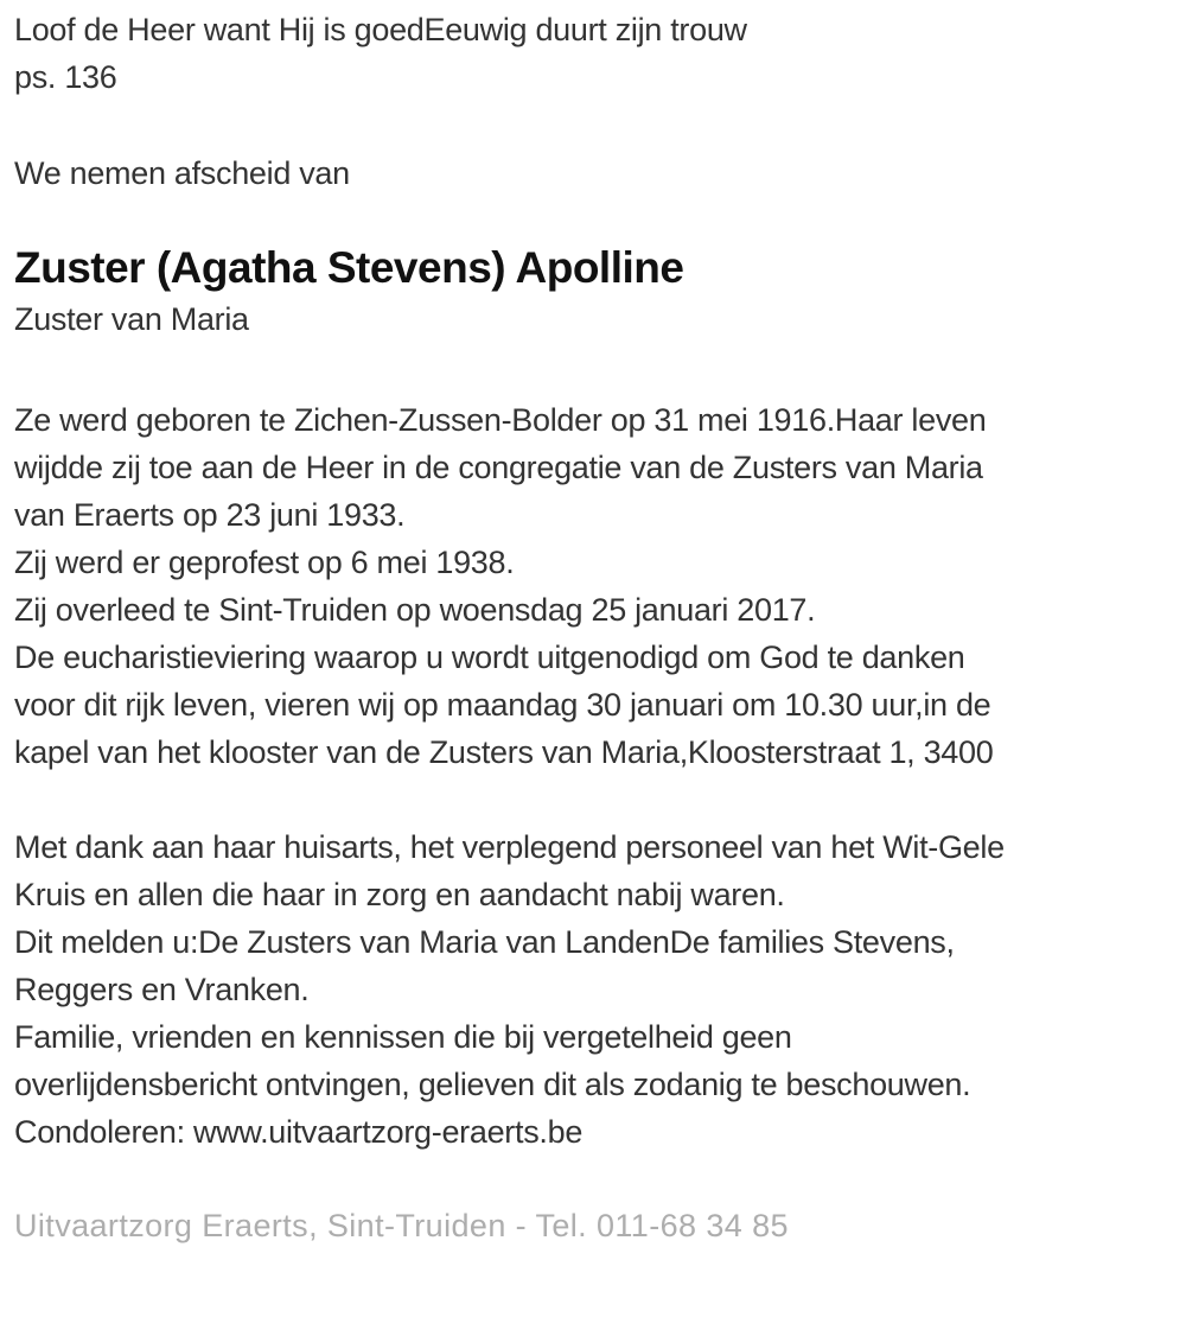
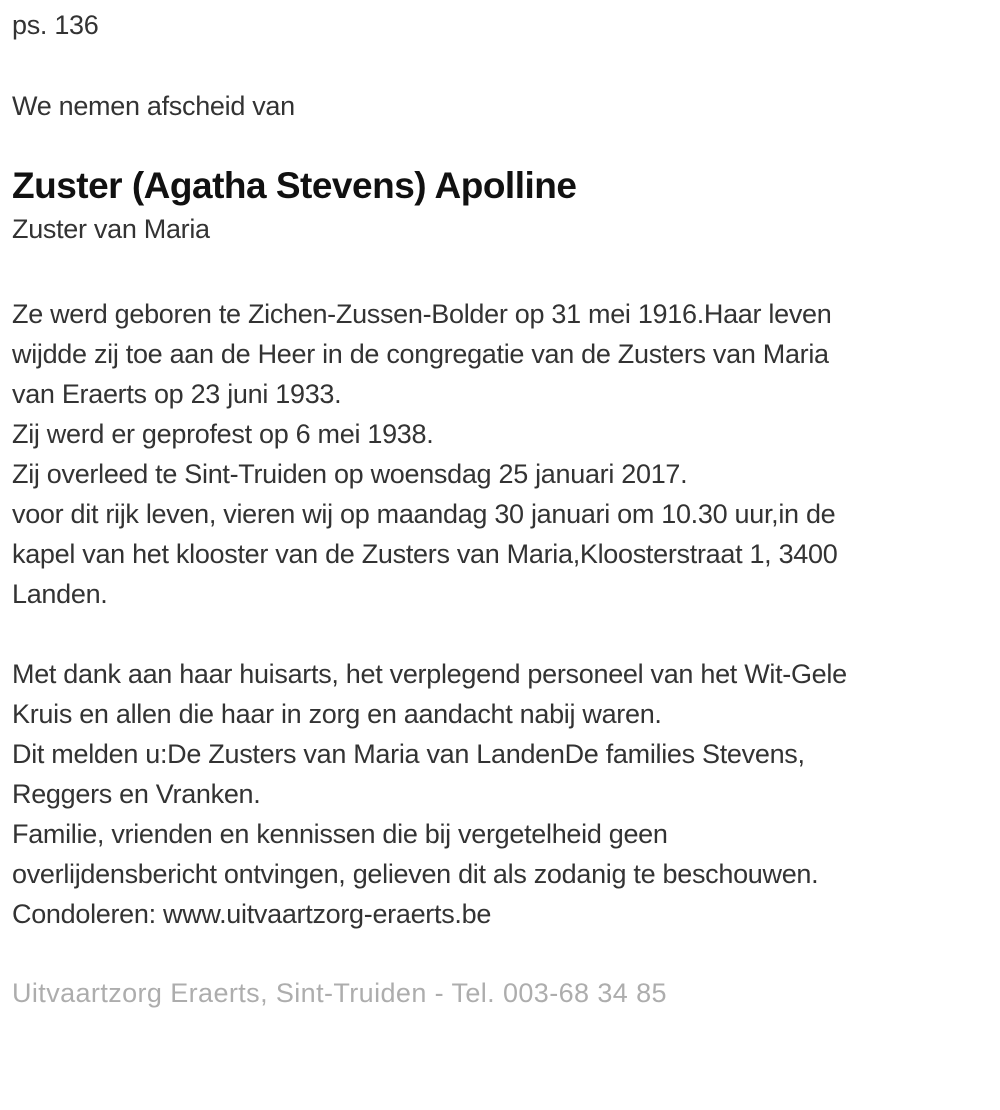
- Loof de Heer want Hij is goedEeuwig duurt zijn trouw
  ps. 136
  We nemen afscheid van
  Zuster (Agatha Stevens) Apolline
  Zuster van Maria
  Ze werd geboren te Zichen-Zussen-Bolder op 31 mei 1916.Haar leven
  wijdde zij toe aan de Heer in de congregatie van de Zusters van Maria
  van Eraerts op 23 juni 1933.
  Zij werd er geprofest op 6 mei 1938.
  Zij overleed te Sint-Truiden op woensdag 25 januari 2017.
- De eucharistieviering waarop u wordt uitgenodigd om God te danken
  voor dit rijk leven, vieren wij op maandag 30 januari om 10.30 uur,in de
  kapel van het klooster van de Zusters van Maria,Kloosterstraat 1, 3400
+ Landen.
  Met dank aan haar huisarts, het verplegend personeel van het Wit-Gele
  Kruis en allen die haar in zorg en aandacht nabij waren.
  Dit melden u:De Zusters van Maria van LandenDe families Stevens,
  Reggers en Vranken.
  Familie, vrienden en kennissen die bij vergetelheid geen
  overlijdensbericht ontvingen, gelieven dit als zodanig te beschouwen.
  Condoleren: www.uitvaartzorg-eraerts.be
- Uitvaartzorg Eraerts, Sint-Truiden - Tel. 011-68 34 85
+ Uitvaartzorg Eraerts, Sint-Truiden - Tel. 003-68 34 85
